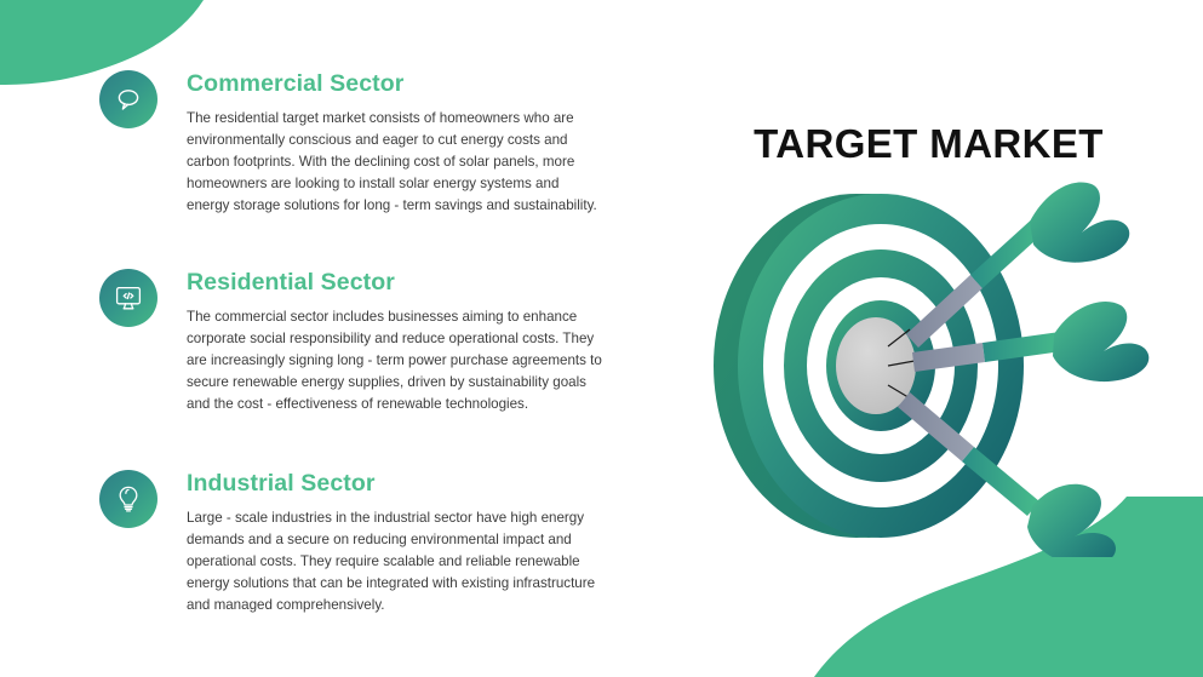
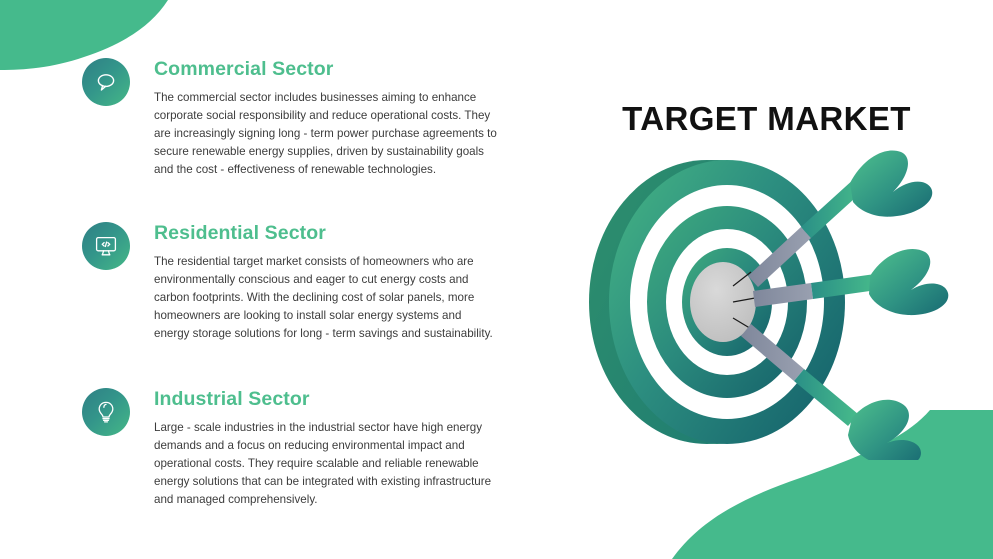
  Commercial Sector
- The residential target market consists of homeowners who are environmentally conscious and eager to cut energy costs and carbon footprints. With the declining cost of solar panels, more homeowners are looking to install solar energy systems and energy storage solutions for long - term savings and sustainability.
+ The commercial sector includes businesses aiming to enhance corporate social responsibility and reduce operational costs. They are increasingly signing long - term power purchase agreements to secure renewable energy supplies, driven by sustainability goals and the cost - effectiveness of renewable technologies.
  Residential Sector
- The commercial sector includes businesses aiming to enhance corporate social responsibility and reduce operational costs. They are increasingly signing long - term power purchase agreements to secure renewable energy supplies, driven by sustainability goals and the cost - effectiveness of renewable technologies.
+ The residential target market consists of homeowners who are environmentally conscious and eager to cut energy costs and carbon footprints. With the declining cost of solar panels, more homeowners are looking to install solar energy systems and energy storage solutions for long - term savings and sustainability.
  Industrial Sector
- Large - scale industries in the industrial sector have high energy demands and a secure on reducing environmental impact and operational costs. They require scalable and reliable renewable energy solutions that can be integrated with existing infrastructure and managed comprehensively.
+ Large - scale industries in the industrial sector have high energy demands and a focus on reducing environmental impact and operational costs. They require scalable and reliable renewable energy solutions that can be integrated with existing infrastructure and managed comprehensively.
  TARGET MARKET
